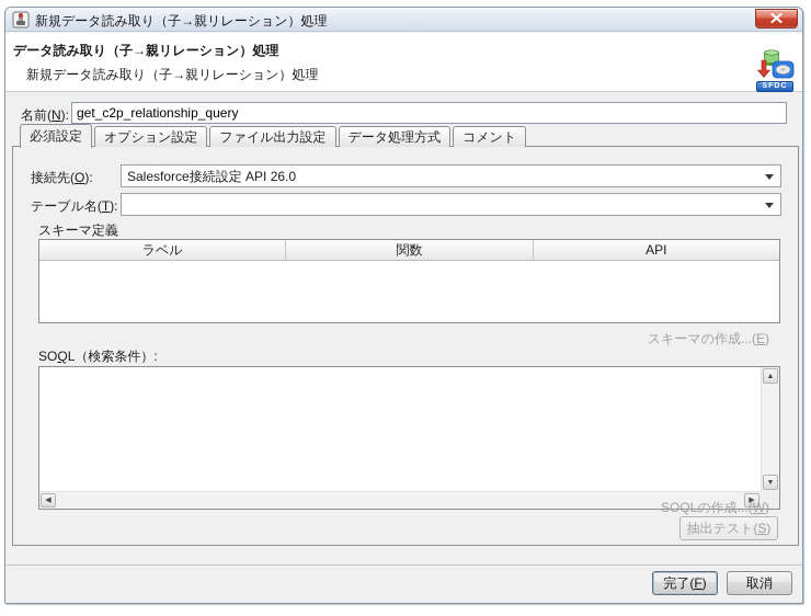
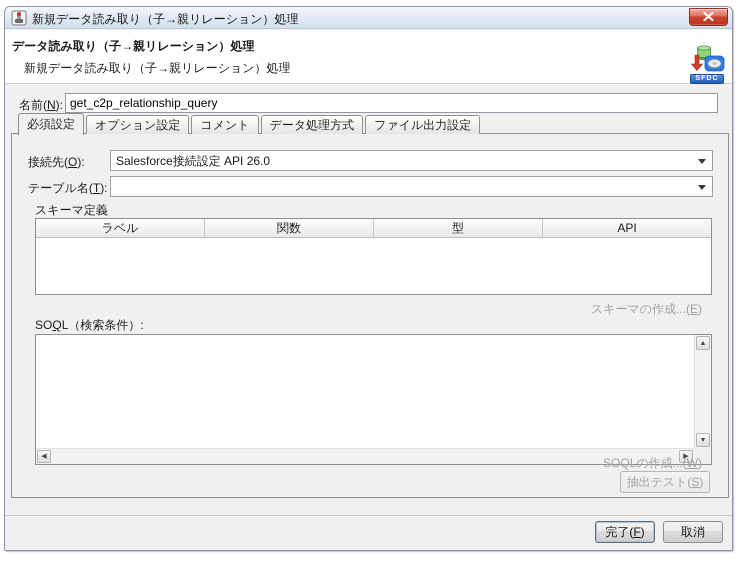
  新規データ読み取り（子→親リレーション）処理
  データ読み取り（子→親リレーション）処理
  新規データ読み取り（子→親リレーション）処理
  名前(N):
  get_c2p_relationship_query
  必須設定
  オプション設定
- ファイル出力設定
+ コメント
  データ処理方式
- コメント
+ ファイル出力設定
  接続先(O):
  Salesforce接続設定 API 26.0
  テーブル名(T):
  スキーマ定義
  ラベル
  関数
+ 型
  API
  スキーマの作成...(E)
  SOQL（検索条件）:
  SOQLの作成...(W)
  抽出テスト(S)
  完了(F)
  取消
